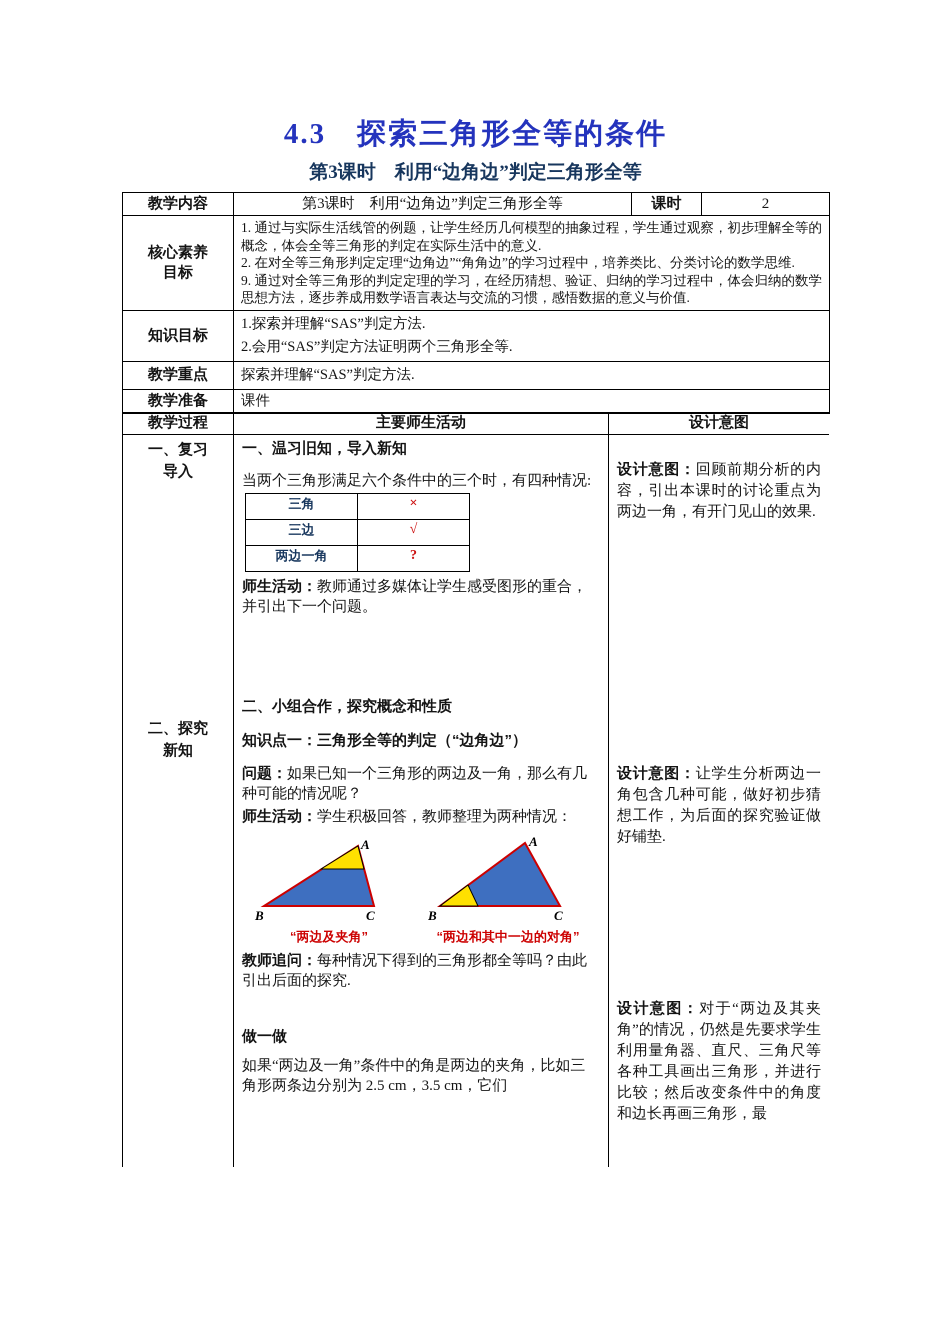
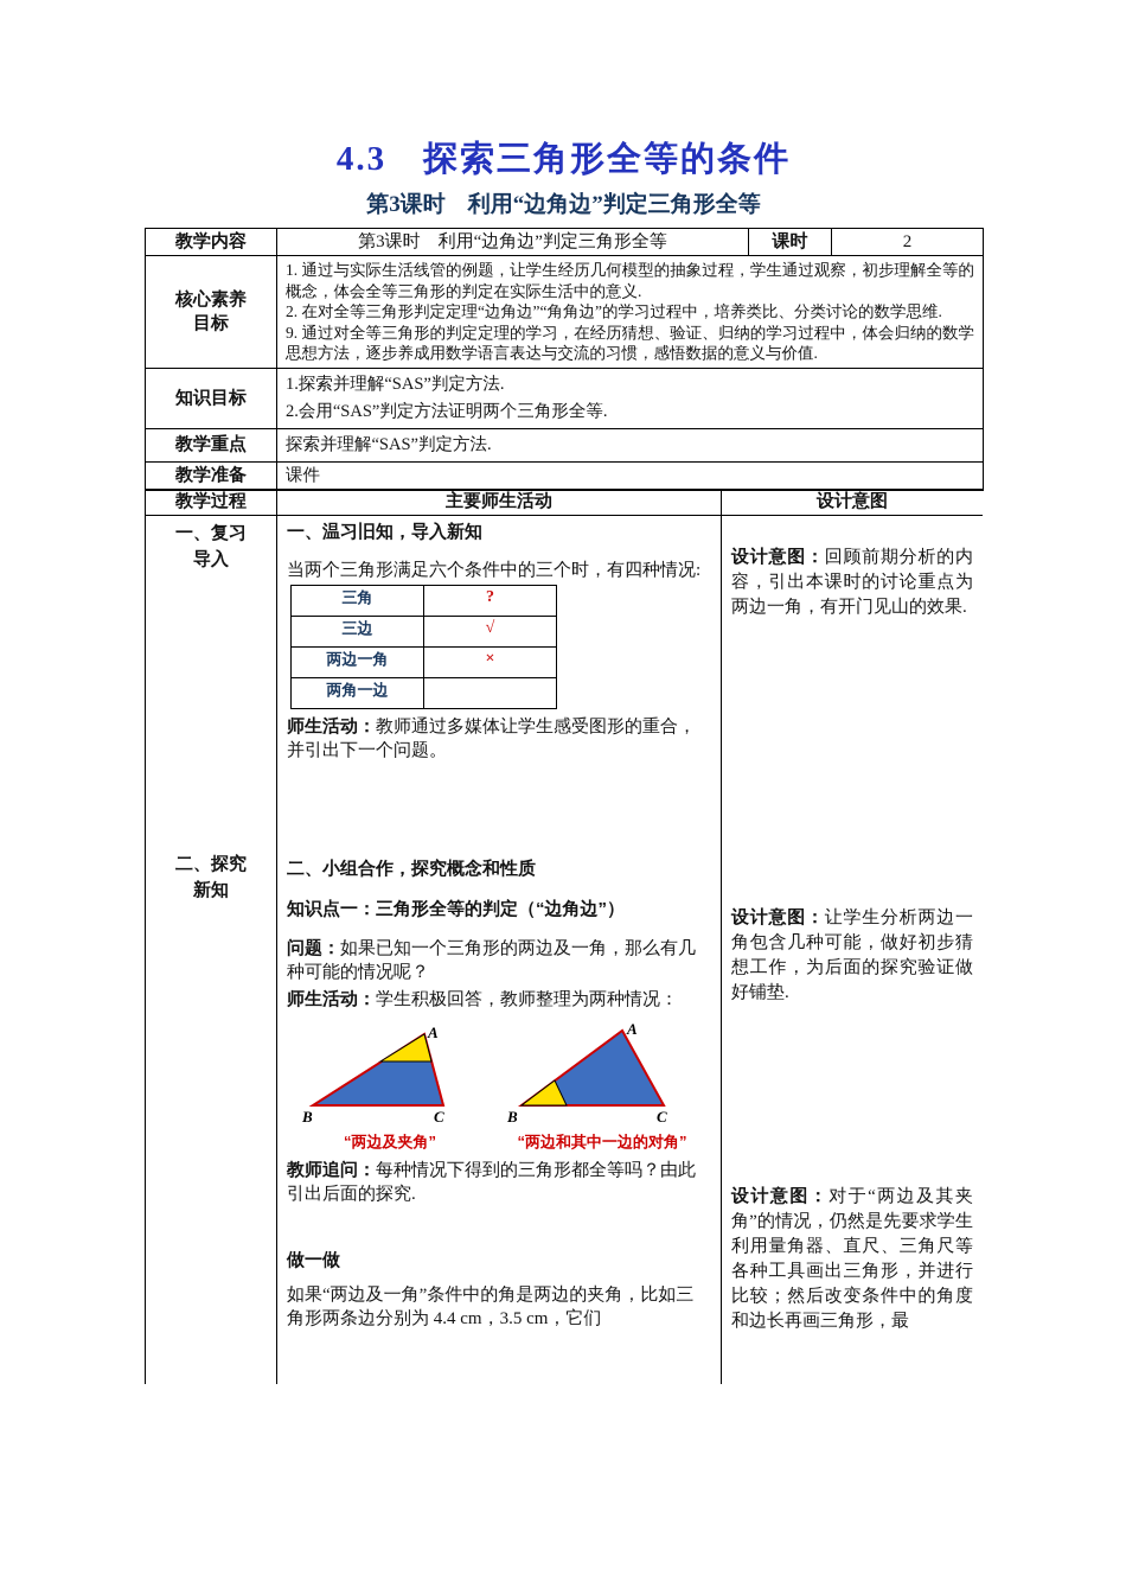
  4.3 探索三角形全等的条件
  第3课时 利用“边角边”判定三角形全等
  教学内容	第3课时 利用“边角边”判定三角形全等	课时	2
  核心素养 目标	1. 通过与实际生活线管的例题，让学生经历几何模型的抽象过程，学生通过观察，初步理解全等的概念，体会全等三角形的判定在实际生活中的意义. 2. 在对全等三角形判定定理“边角边”“角角边”的学习过程中，培养类比、分类讨论的数学思维. 9. 通过对全等三角形的判定定理的学习，在经历猜想、验证、归纳的学习过程中，体会归纳的数学思想方法，逐步养成用数学语言表达与交流的习惯，感悟数据的意义与价值.
  知识目标	1.探索并理解“SAS”判定方法. 2.会用“SAS”判定方法证明两个三角形全等.
  教学重点	探索并理解“SAS”判定方法.
  教学准备	课件
  教学过程	主要师生活动	设计意图
  一、复习 导入 二、探究 新知	一、温习旧知，导入新知 当两个三角形满足六个条件中的三个时，有四种情况:
- 三角	×
+ 三角	?
  三边	√
- 两边一角	?
+ 两边一角	×
+ 两角一边
- 	师生活动：教师通过多媒体让学生感受图形的重合，并引出下一个问题。 二、小组合作，探究概念和性质 知识点一：三角形全等的判定（“边角边”） 问题：如果已知一个三角形的两边及一角，那么有几种可能的情况呢？ 师生活动：学生积极回答，教师整理为两种情况： A B C “两边及夹角” A B C “两边和其中一边的对角” 教师追问：每种情况下得到的三角形都全等吗？由此引出后面的探究. 做一做 如果“两边及一角”条件中的角是两边的夹角，比如三角形两条边分别为 2.5 cm，3.5 cm，它们	设计意图：回顾前期分析的内容，引出本课时的讨论重点为两边一角，有开门见山的效果. 设计意图：让学生分析两边一角包含几种可能，做好初步猜想工作，为后面的探究验证做好铺垫. 设计意图：对于“两边及其夹角”的情况，仍然是先要求学生利用量角器、直尺、三角尺等各种工具画出三角形，并进行比较；然后改变条件中的角度和边长再画三角形，最
+ 	师生活动：教师通过多媒体让学生感受图形的重合，并引出下一个问题。 二、小组合作，探究概念和性质 知识点一：三角形全等的判定（“边角边”） 问题：如果已知一个三角形的两边及一角，那么有几种可能的情况呢？ 师生活动：学生积极回答，教师整理为两种情况： A B C “两边及夹角” A B C “两边和其中一边的对角” 教师追问：每种情况下得到的三角形都全等吗？由此引出后面的探究. 做一做 如果“两边及一角”条件中的角是两边的夹角，比如三角形两条边分别为 4.4 cm，3.5 cm，它们	设计意图：回顾前期分析的内容，引出本课时的讨论重点为两边一角，有开门见山的效果. 设计意图：让学生分析两边一角包含几种可能，做好初步猜想工作，为后面的探究验证做好铺垫. 设计意图：对于“两边及其夹角”的情况，仍然是先要求学生利用量角器、直尺、三角尺等各种工具画出三角形，并进行比较；然后改变条件中的角度和边长再画三角形，最
